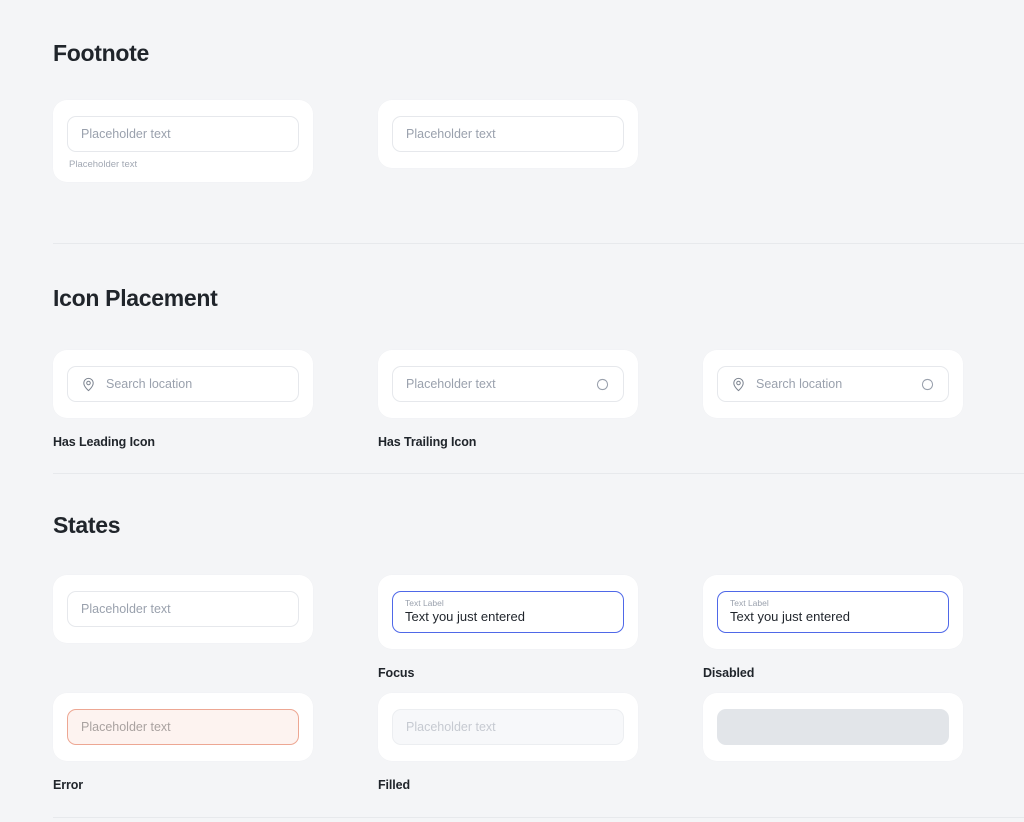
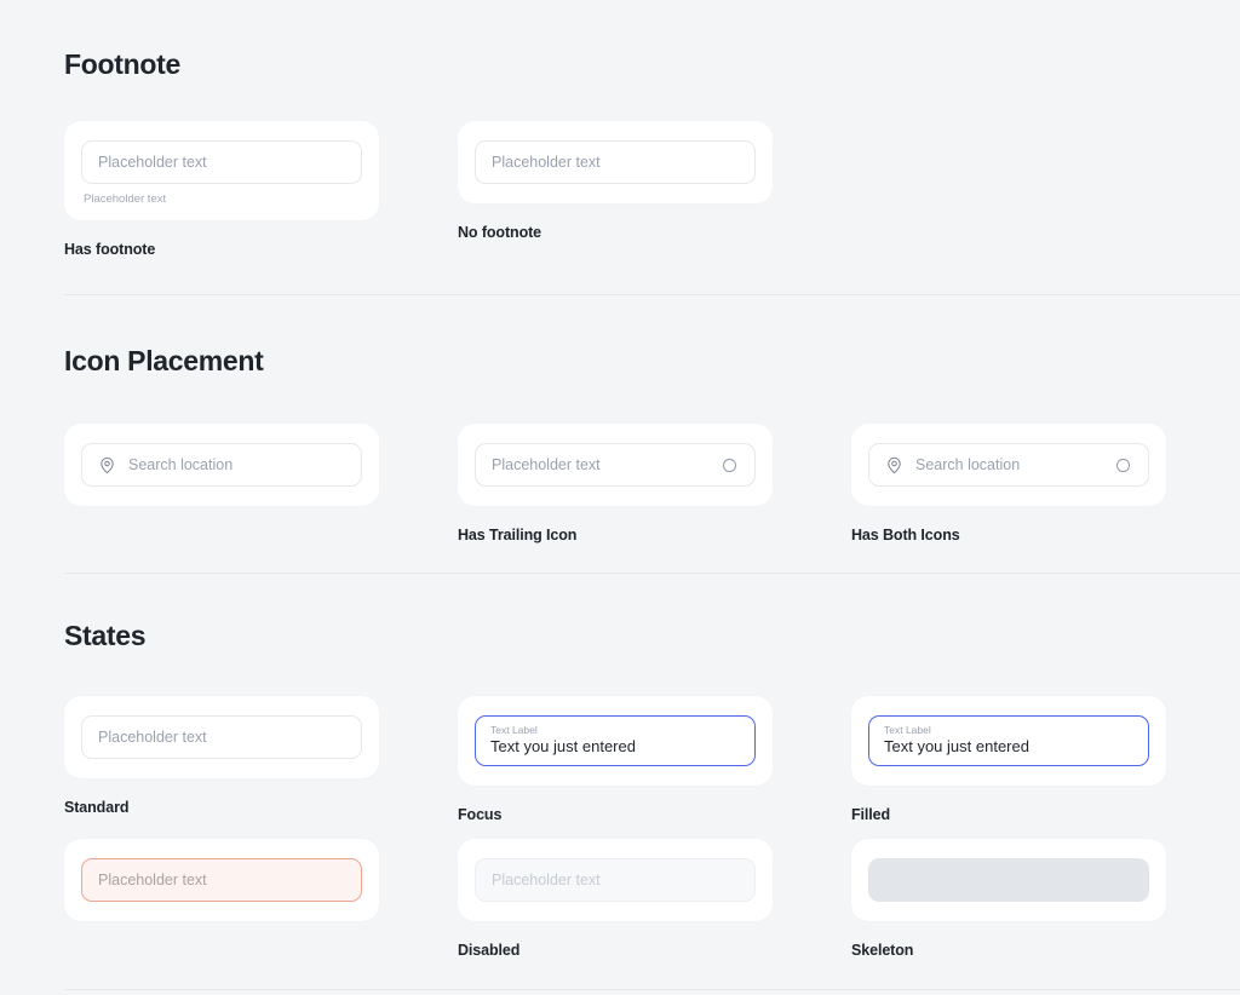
  Footnote
  Placeholder text
  Placeholder text
+ Has footnote
  Placeholder text
+ No footnote
  Icon Placement
  Search location
- Has Leading Icon
  Placeholder text
  Has Trailing Icon
  Search location
+ Has Both Icons
  States
  Placeholder text
+ Standard
  Text Label
  Text you just entered
  Focus
  Text Label
  Text you just entered
- Disabled
+ Filled
  Placeholder text
- Error
  Placeholder text
- Filled
+ Disabled
+ Skeleton
